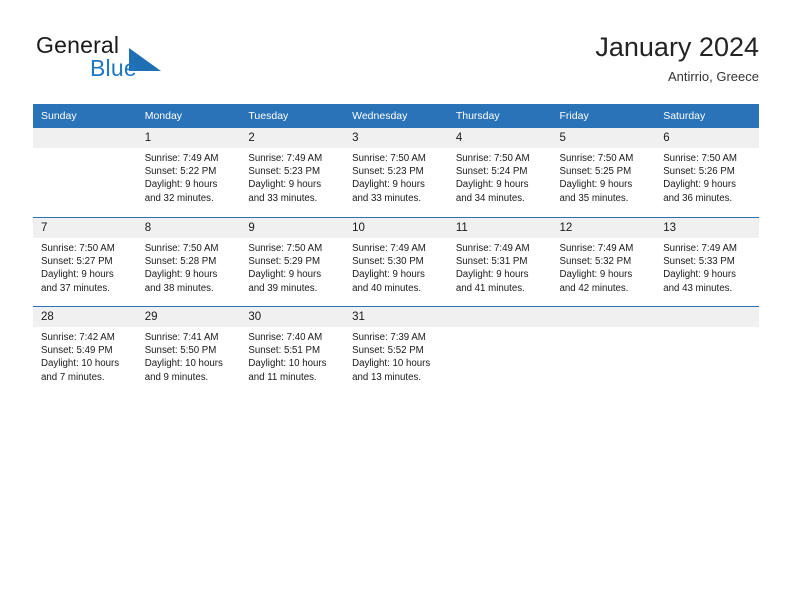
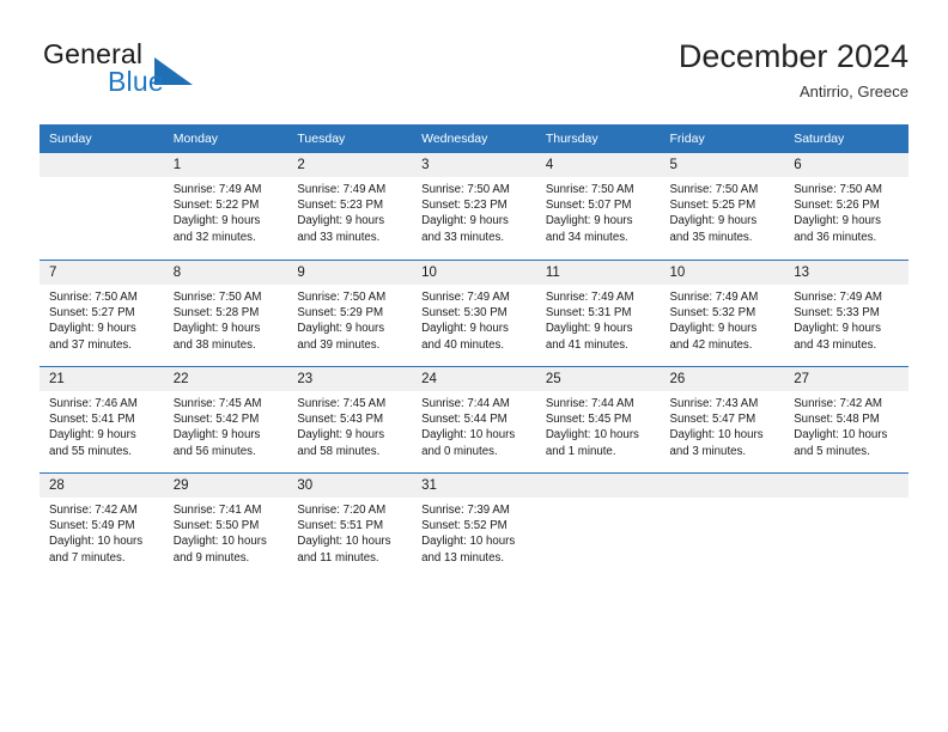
  General
  Blue
- January 2024
+ December 2024
  Antirrio, Greece
  Sunday	Monday	Tuesday	Wednesday	Thursday	Friday	Saturday
- 	1Sunrise: 7:49 AMSunset: 5:22 PMDaylight: 9 hoursand 32 minutes.	2Sunrise: 7:49 AMSunset: 5:23 PMDaylight: 9 hoursand 33 minutes.	3Sunrise: 7:50 AMSunset: 5:23 PMDaylight: 9 hoursand 33 minutes.	4Sunrise: 7:50 AMSunset: 5:24 PMDaylight: 9 hoursand 34 minutes.	5Sunrise: 7:50 AMSunset: 5:25 PMDaylight: 9 hoursand 35 minutes.	6Sunrise: 7:50 AMSunset: 5:26 PMDaylight: 9 hoursand 36 minutes.
+ 	1Sunrise: 7:49 AMSunset: 5:22 PMDaylight: 9 hoursand 32 minutes.	2Sunrise: 7:49 AMSunset: 5:23 PMDaylight: 9 hoursand 33 minutes.	3Sunrise: 7:50 AMSunset: 5:23 PMDaylight: 9 hoursand 33 minutes.	4Sunrise: 7:50 AMSunset: 5:07 PMDaylight: 9 hoursand 34 minutes.	5Sunrise: 7:50 AMSunset: 5:25 PMDaylight: 9 hoursand 35 minutes.	6Sunrise: 7:50 AMSunset: 5:26 PMDaylight: 9 hoursand 36 minutes.
- 7Sunrise: 7:50 AMSunset: 5:27 PMDaylight: 9 hoursand 37 minutes.	8Sunrise: 7:50 AMSunset: 5:28 PMDaylight: 9 hoursand 38 minutes.	9Sunrise: 7:50 AMSunset: 5:29 PMDaylight: 9 hoursand 39 minutes.	10Sunrise: 7:49 AMSunset: 5:30 PMDaylight: 9 hoursand 40 minutes.	11Sunrise: 7:49 AMSunset: 5:31 PMDaylight: 9 hoursand 41 minutes.	12Sunrise: 7:49 AMSunset: 5:32 PMDaylight: 9 hoursand 42 minutes.	13Sunrise: 7:49 AMSunset: 5:33 PMDaylight: 9 hoursand 43 minutes.
+ 7Sunrise: 7:50 AMSunset: 5:27 PMDaylight: 9 hoursand 37 minutes.	8Sunrise: 7:50 AMSunset: 5:28 PMDaylight: 9 hoursand 38 minutes.	9Sunrise: 7:50 AMSunset: 5:29 PMDaylight: 9 hoursand 39 minutes.	10Sunrise: 7:49 AMSunset: 5:30 PMDaylight: 9 hoursand 40 minutes.	11Sunrise: 7:49 AMSunset: 5:31 PMDaylight: 9 hoursand 41 minutes.	10Sunrise: 7:49 AMSunset: 5:32 PMDaylight: 9 hoursand 42 minutes.	13Sunrise: 7:49 AMSunset: 5:33 PMDaylight: 9 hoursand 43 minutes.
+ 21Sunrise: 7:46 AMSunset: 5:41 PMDaylight: 9 hoursand 55 minutes.	22Sunrise: 7:45 AMSunset: 5:42 PMDaylight: 9 hoursand 56 minutes.	23Sunrise: 7:45 AMSunset: 5:43 PMDaylight: 9 hoursand 58 minutes.	24Sunrise: 7:44 AMSunset: 5:44 PMDaylight: 10 hoursand 0 minutes.	25Sunrise: 7:44 AMSunset: 5:45 PMDaylight: 10 hoursand 1 minute.	26Sunrise: 7:43 AMSunset: 5:47 PMDaylight: 10 hoursand 3 minutes.	27Sunrise: 7:42 AMSunset: 5:48 PMDaylight: 10 hoursand 5 minutes.
- 28Sunrise: 7:42 AMSunset: 5:49 PMDaylight: 10 hoursand 7 minutes.	29Sunrise: 7:41 AMSunset: 5:50 PMDaylight: 10 hoursand 9 minutes.	30Sunrise: 7:40 AMSunset: 5:51 PMDaylight: 10 hoursand 11 minutes.	31Sunrise: 7:39 AMSunset: 5:52 PMDaylight: 10 hoursand 13 minutes.
+ 28Sunrise: 7:42 AMSunset: 5:49 PMDaylight: 10 hoursand 7 minutes.	29Sunrise: 7:41 AMSunset: 5:50 PMDaylight: 10 hoursand 9 minutes.	30Sunrise: 7:20 AMSunset: 5:51 PMDaylight: 10 hoursand 11 minutes.	31Sunrise: 7:39 AMSunset: 5:52 PMDaylight: 10 hoursand 13 minutes.
